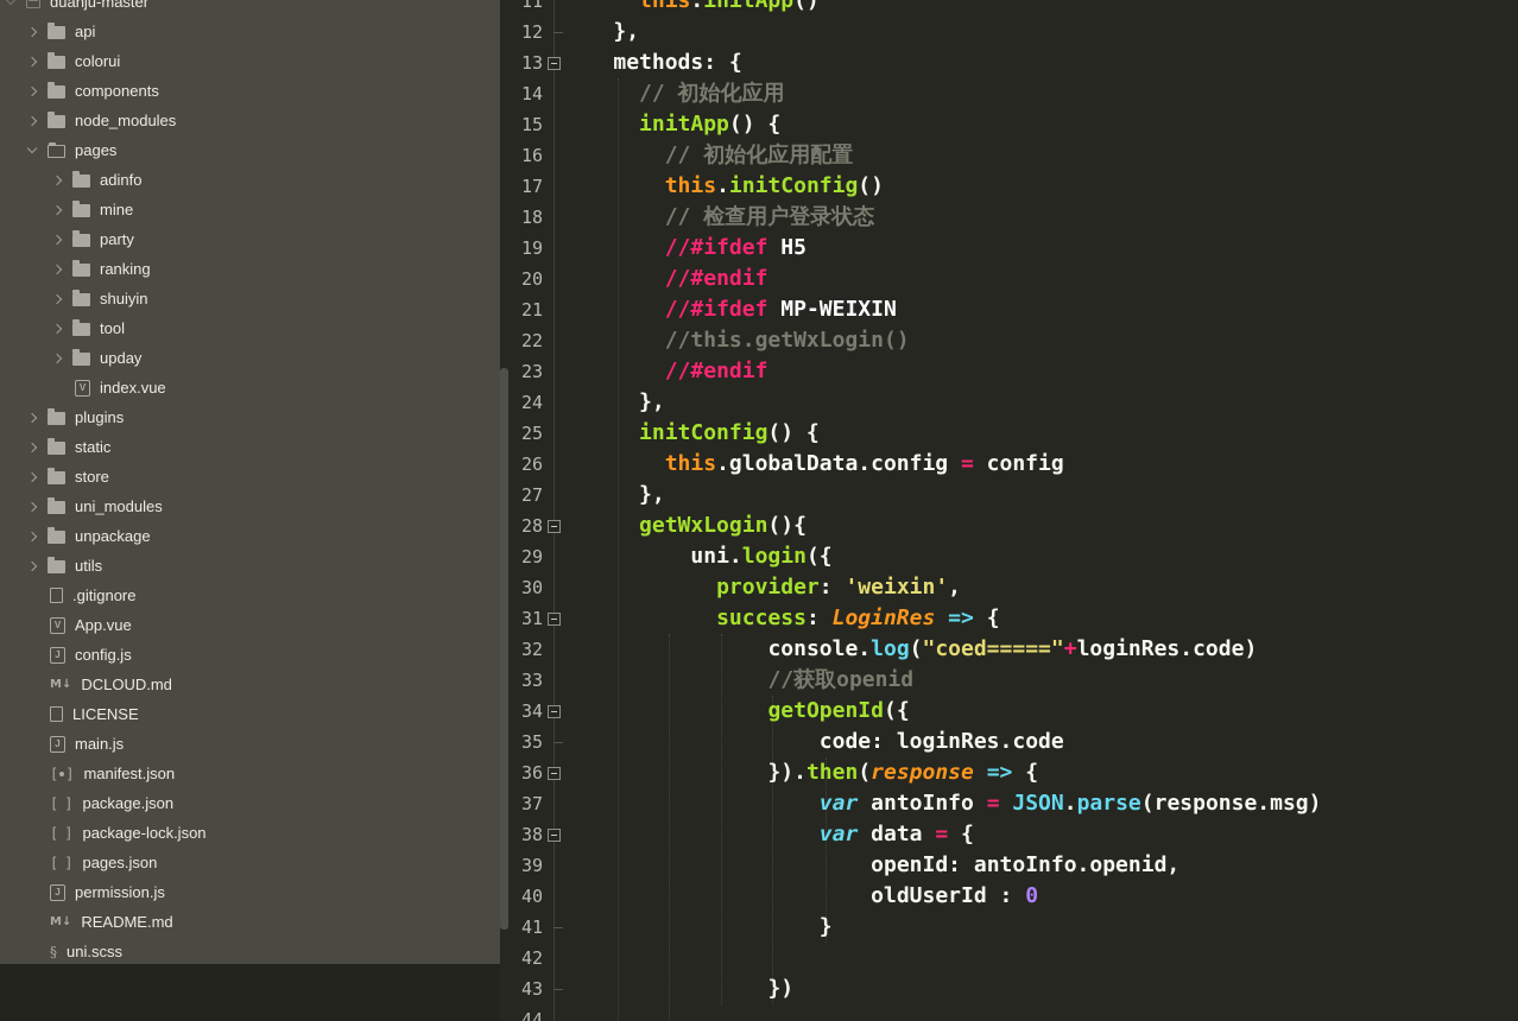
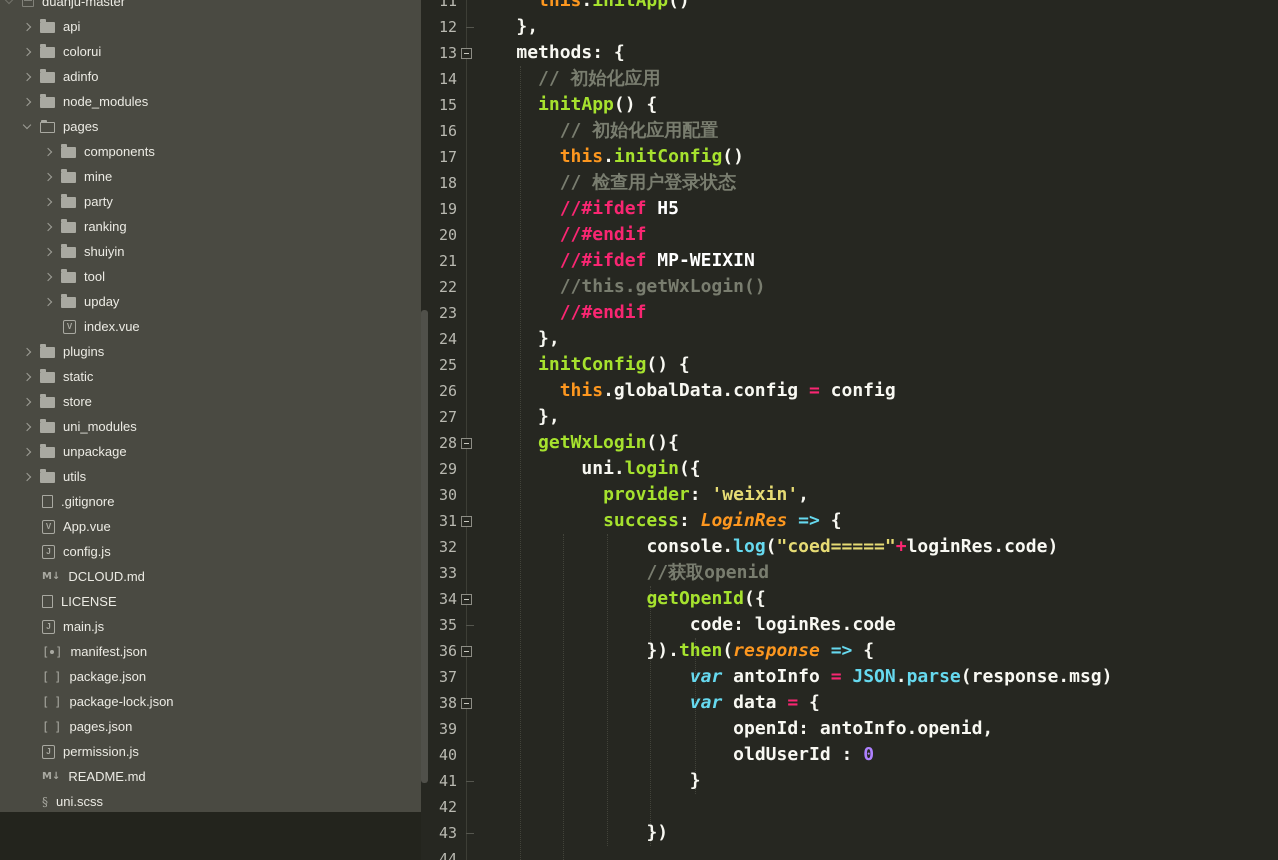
  duanju-master
  api
  colorui
- components
+ adinfo
  node_modules
  pages
- adinfo
+ components
  mine
  party
  ranking
  shuiyin
  tool
  upday
  V
  index.vue
  plugins
  static
  store
  uni_modules
  unpackage
  utils
  .gitignore
  V
  App.vue
  J
  config.js
  M↓
  DCLOUD.md
  LICENSE
  J
  main.js
  [ ]
  manifest.json
  [ ]
  package.json
  [ ]
  package-lock.json
  [ ]
  pages.json
  J
  permission.js
  M↓
  README.md
  §
  uni.scss
  11
  12
  13
  14
  15
  16
  17
  18
  19
  20
  21
  22
  23
  24
  25
  26
  27
  28
  29
  30
  31
  32
  33
  34
  35
  36
  37
  38
  39
  40
  41
  42
  43
  44
  this.initApp()
  },
  methods: {
  // 初始化应用
  initApp() {
  // 初始化应用配置
  this.initConfig()
  // 检查用户登录状态
  //#ifdef H5
  //#endif
  //#ifdef MP-WEIXIN
  //this.getWxLogin()
  //#endif
  },
  initConfig() {
  this.globalData.config = config
  },
  getWxLogin(){
  uni.login({
  provider: 'weixin',
  success: LoginRes => {
  console.log("coed====="+loginRes.code)
  //获取openid
  getOpenId({
  code: loginRes.code
  }).then(response => {
  var antoInfo = JSON.parse(response.msg)
  var data = {
  openId: antoInfo.openid,
  oldUserId : 0
  }
  })
